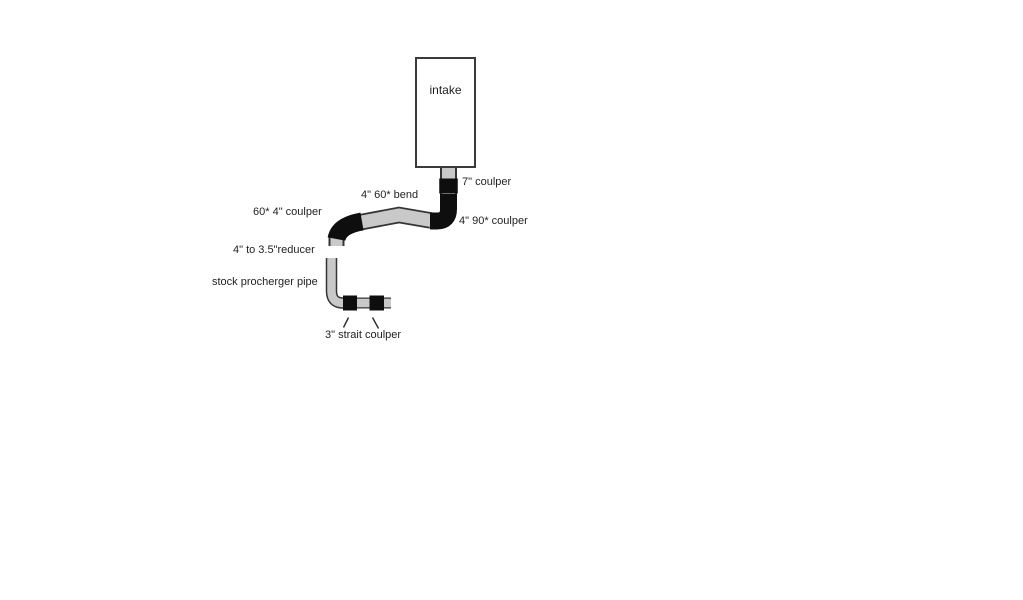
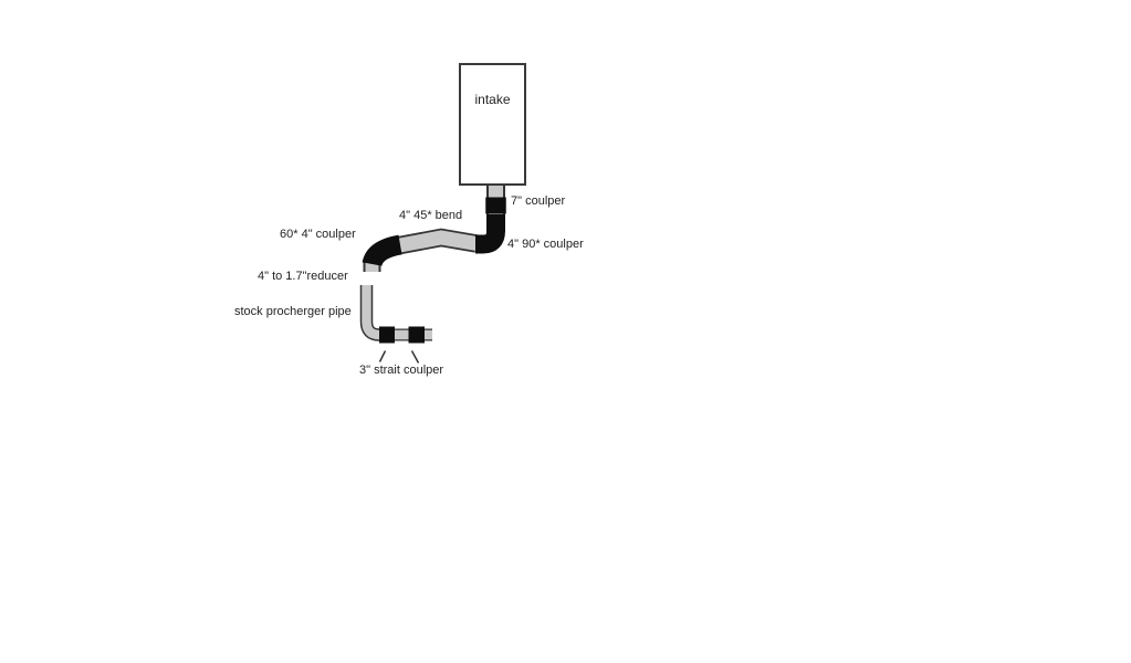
  intake
  7" coulper
- 4" 60* bend
+ 4" 45* bend
  60* 4" coulper
  4" 90* coulper
- 4" to 3.5"reducer
+ 4" to 1.7"reducer
  stock procherger pipe
  3" strait coulper
